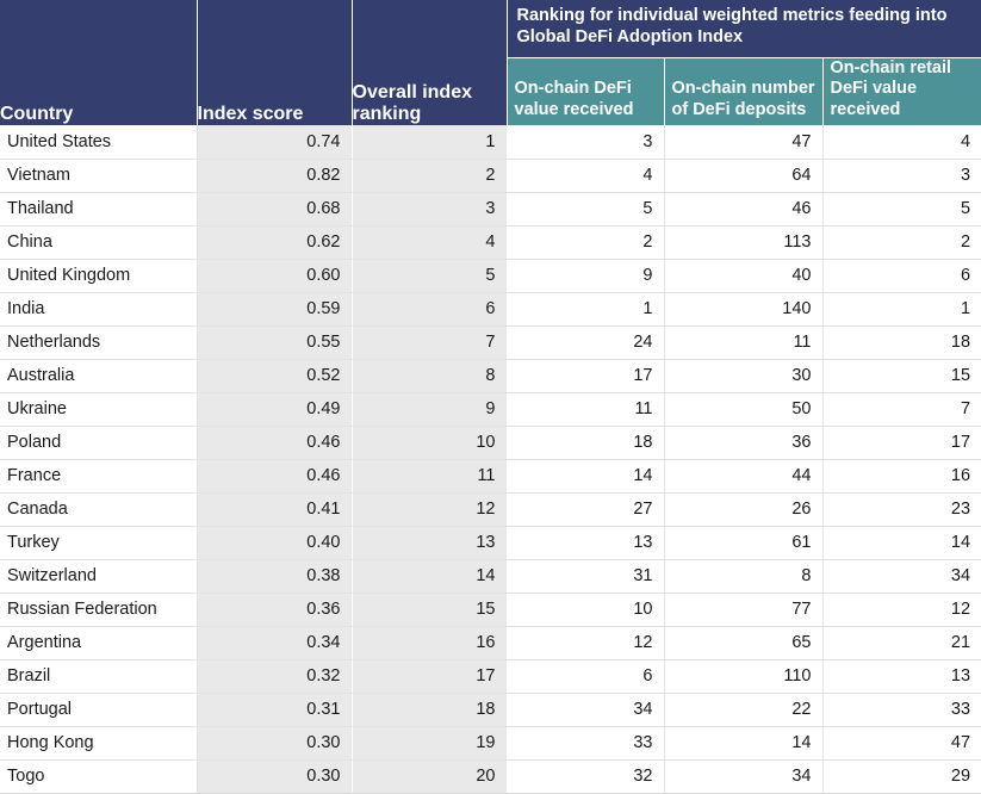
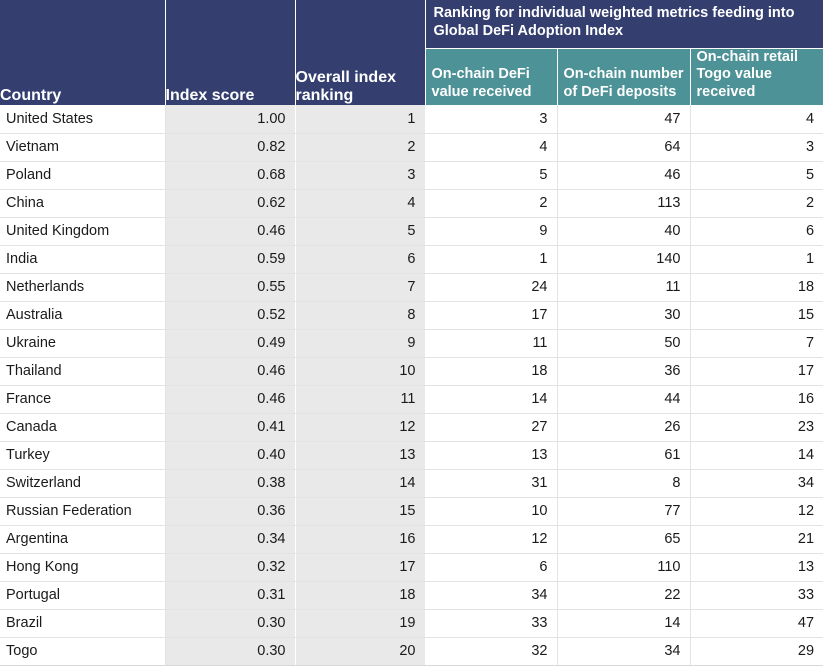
  Country	Index score	Overall index ranking	Ranking for individual weighted metrics feeding into Global DeFi Adoption Index
- On-chain DeFi value received	On-chain number of DeFi deposits	On-chain retail DeFi value received
+ On-chain DeFi value received	On-chain number of DeFi deposits	On-chain retail Togo value received
- United States	0.74	1	3	47	4
+ United States	1.00	1	3	47	4
  Vietnam	0.82	2	4	64	3
- Thailand	0.68	3	5	46	5
+ Poland	0.68	3	5	46	5
  China	0.62	4	2	113	2
- United Kingdom	0.60	5	9	40	6
+ United Kingdom	0.46	5	9	40	6
  India	0.59	6	1	140	1
  Netherlands	0.55	7	24	11	18
  Australia	0.52	8	17	30	15
  Ukraine	0.49	9	11	50	7
- Poland	0.46	10	18	36	17
+ Thailand	0.46	10	18	36	17
  France	0.46	11	14	44	16
  Canada	0.41	12	27	26	23
  Turkey	0.40	13	13	61	14
  Switzerland	0.38	14	31	8	34
  Russian Federation	0.36	15	10	77	12
  Argentina	0.34	16	12	65	21
- Brazil	0.32	17	6	110	13
+ Hong Kong	0.32	17	6	110	13
  Portugal	0.31	18	34	22	33
- Hong Kong	0.30	19	33	14	47
+ Brazil	0.30	19	33	14	47
  Togo	0.30	20	32	34	29
